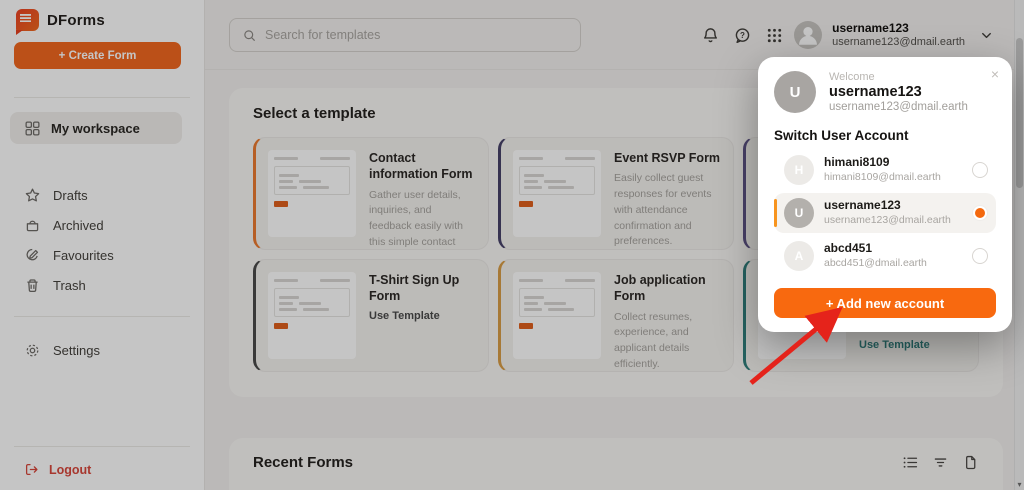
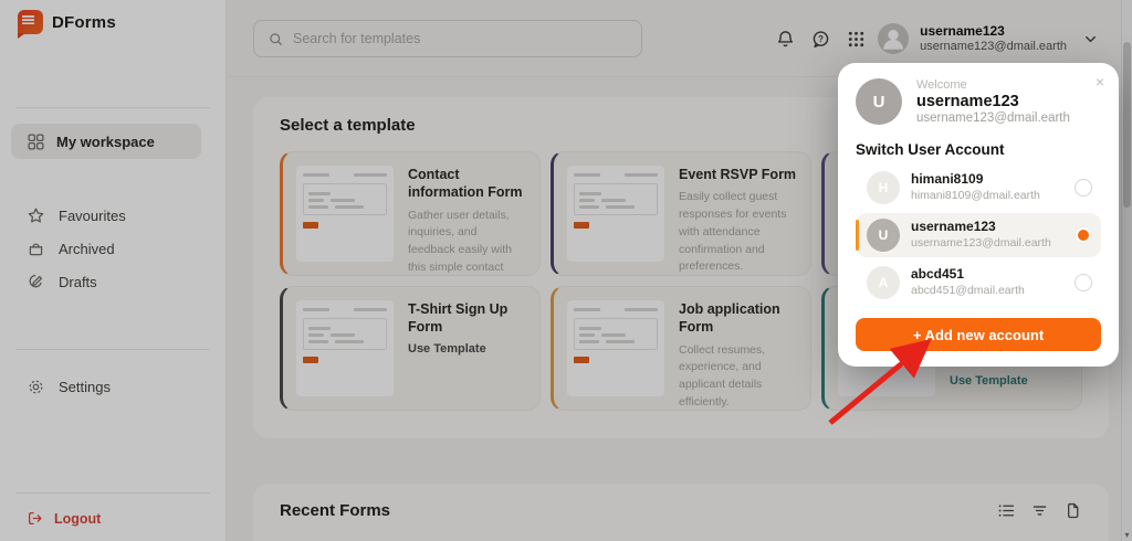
  DForms
- + Create Form
  My workspace
- Drafts
+ Favourites
  Archived
- Favourites
+ Drafts
- Trash
  Settings
  Logout
  Search for templates
  ?
  username123
  username123@dmail.earth
  Select a template
  Contact information Form
  Gather user details, inquiries, and feedback easily with this simple contact
  Event RSVP Form
  Easily collect guest responses for events with attendance confirmation and preferences.
  T-Shirt Sign Up Form
  Use Template
  Job application Form
  Collect resumes, experience, and applicant details efficiently.
  Use Template
  Recent Forms
  ▾
  ×
  U
  Welcome
  username123
  username123@dmail.earth
  Switch User Account
  H
  himani8109
  himani8109@dmail.earth
  U
  username123
  username123@dmail.earth
  A
  abcd451
  abcd451@dmail.earth
  + Add new account
